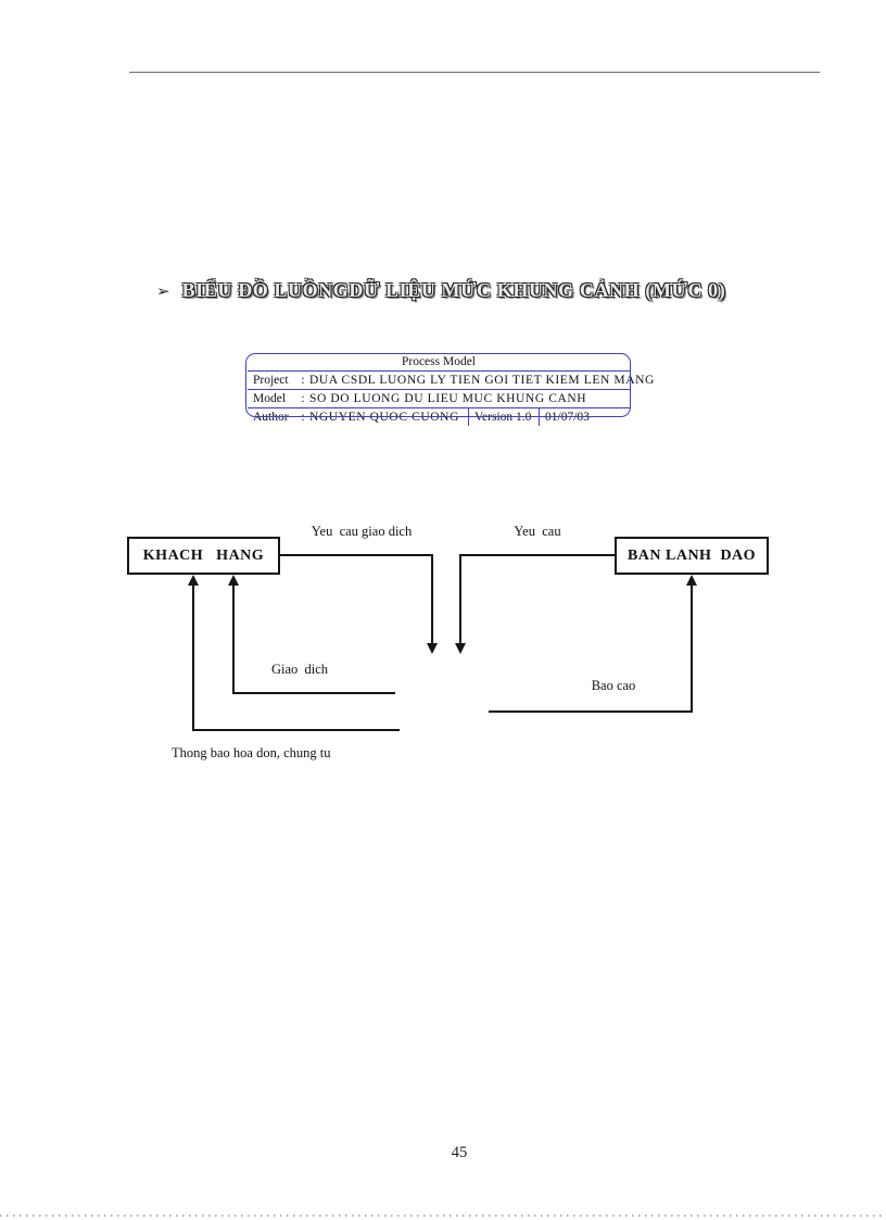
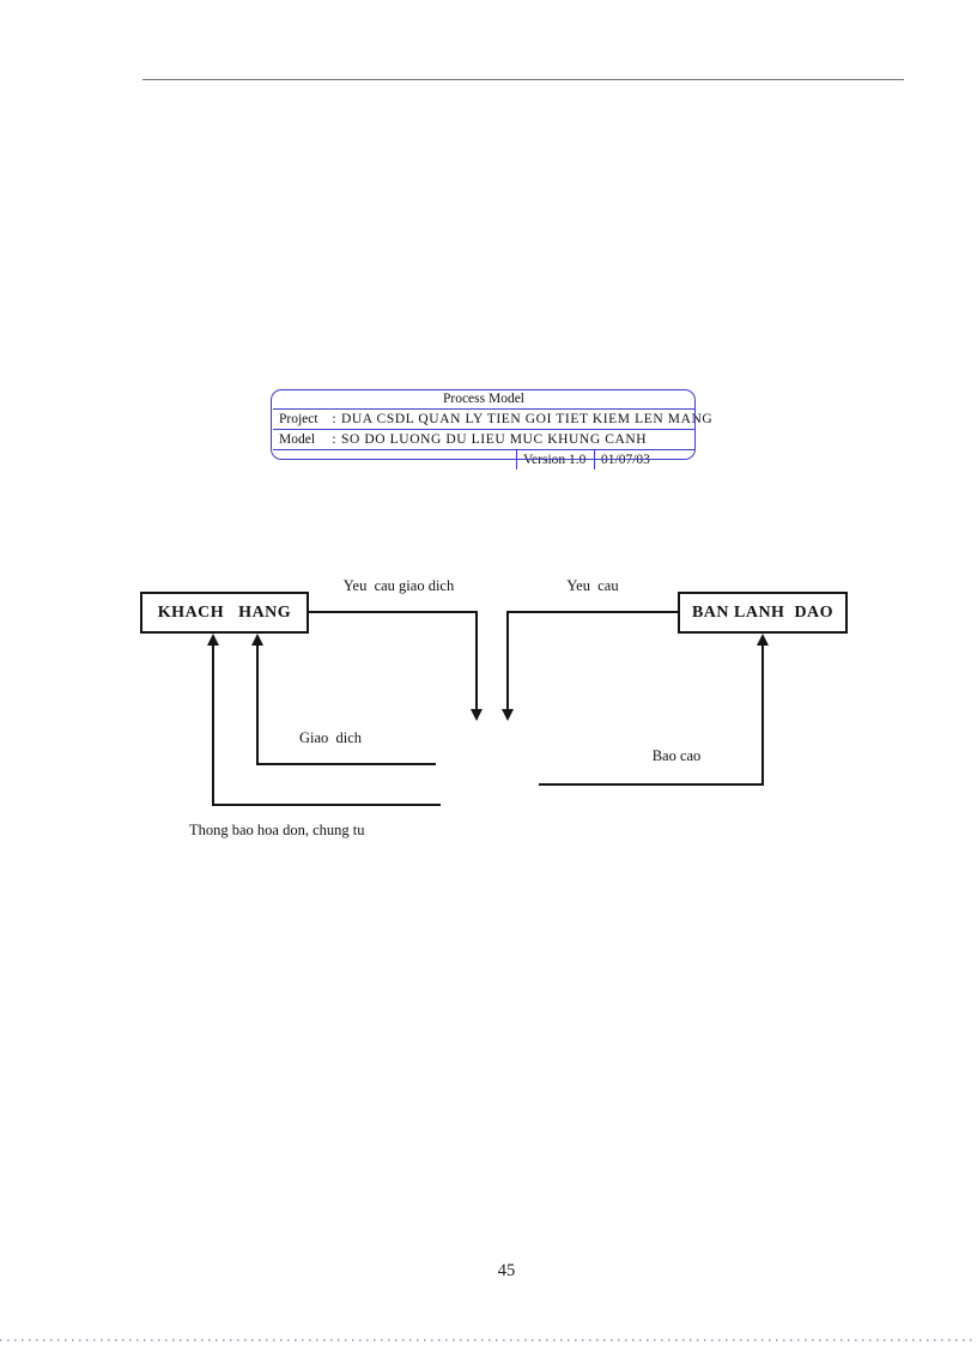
- ➢
- BIỂU ĐỒ LUỒNGDỮ LIỆU MỨC KHUNG CẢNH (MỨC 0)
  Process Model
- Project : DUA CSDL LUONG LY TIEN GOI TIET KIEM LEN MANG
+ Project : DUA CSDL QUAN LY TIEN GOI TIET KIEM LEN MANG
  Model : SO DO LUONG DU LIEU MUC KHUNG CANH
- Author : NGUYEN QUOC CUONG
  Version 1.0
  01/07/03
  KHACH HANG
  BAN LANH DAO
  Yeu cau giao dich
  Yeu cau
  Giao dich
  Bao cao
  Thong bao hoa don, chung tu
  45
